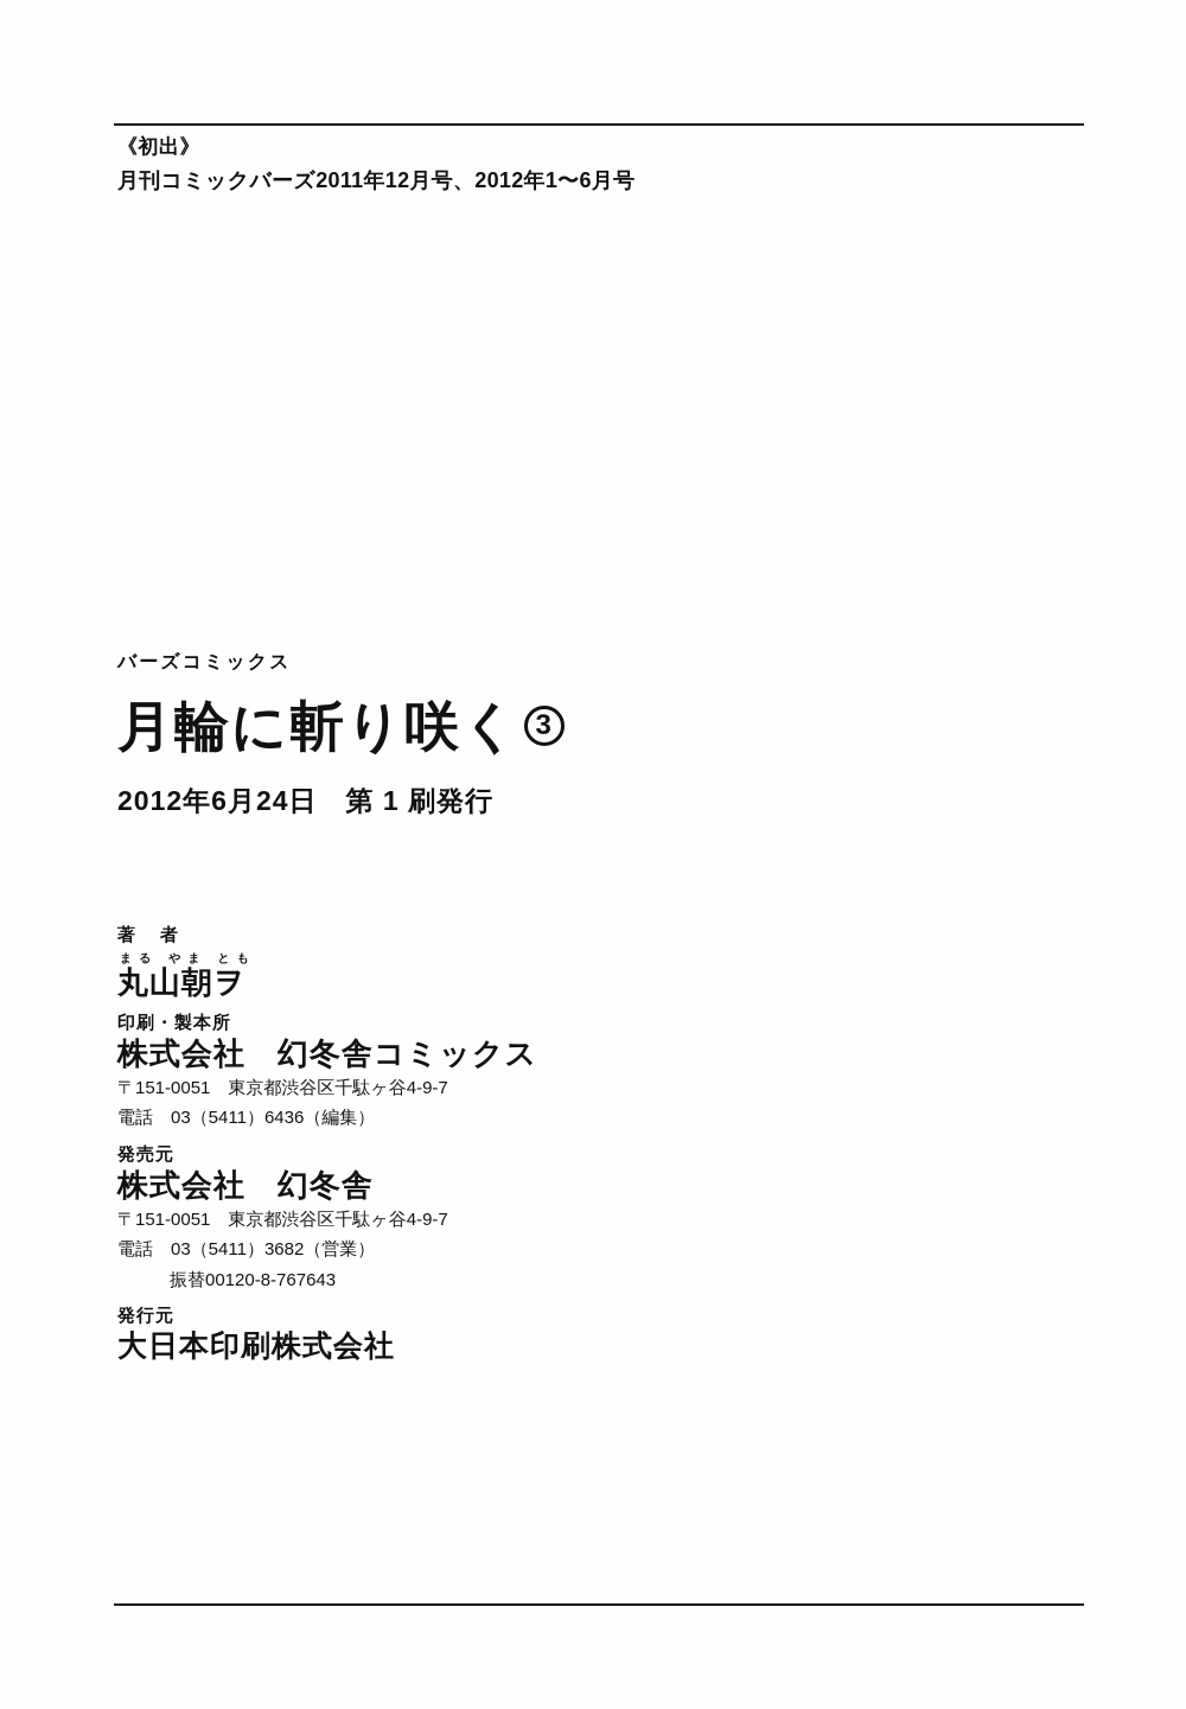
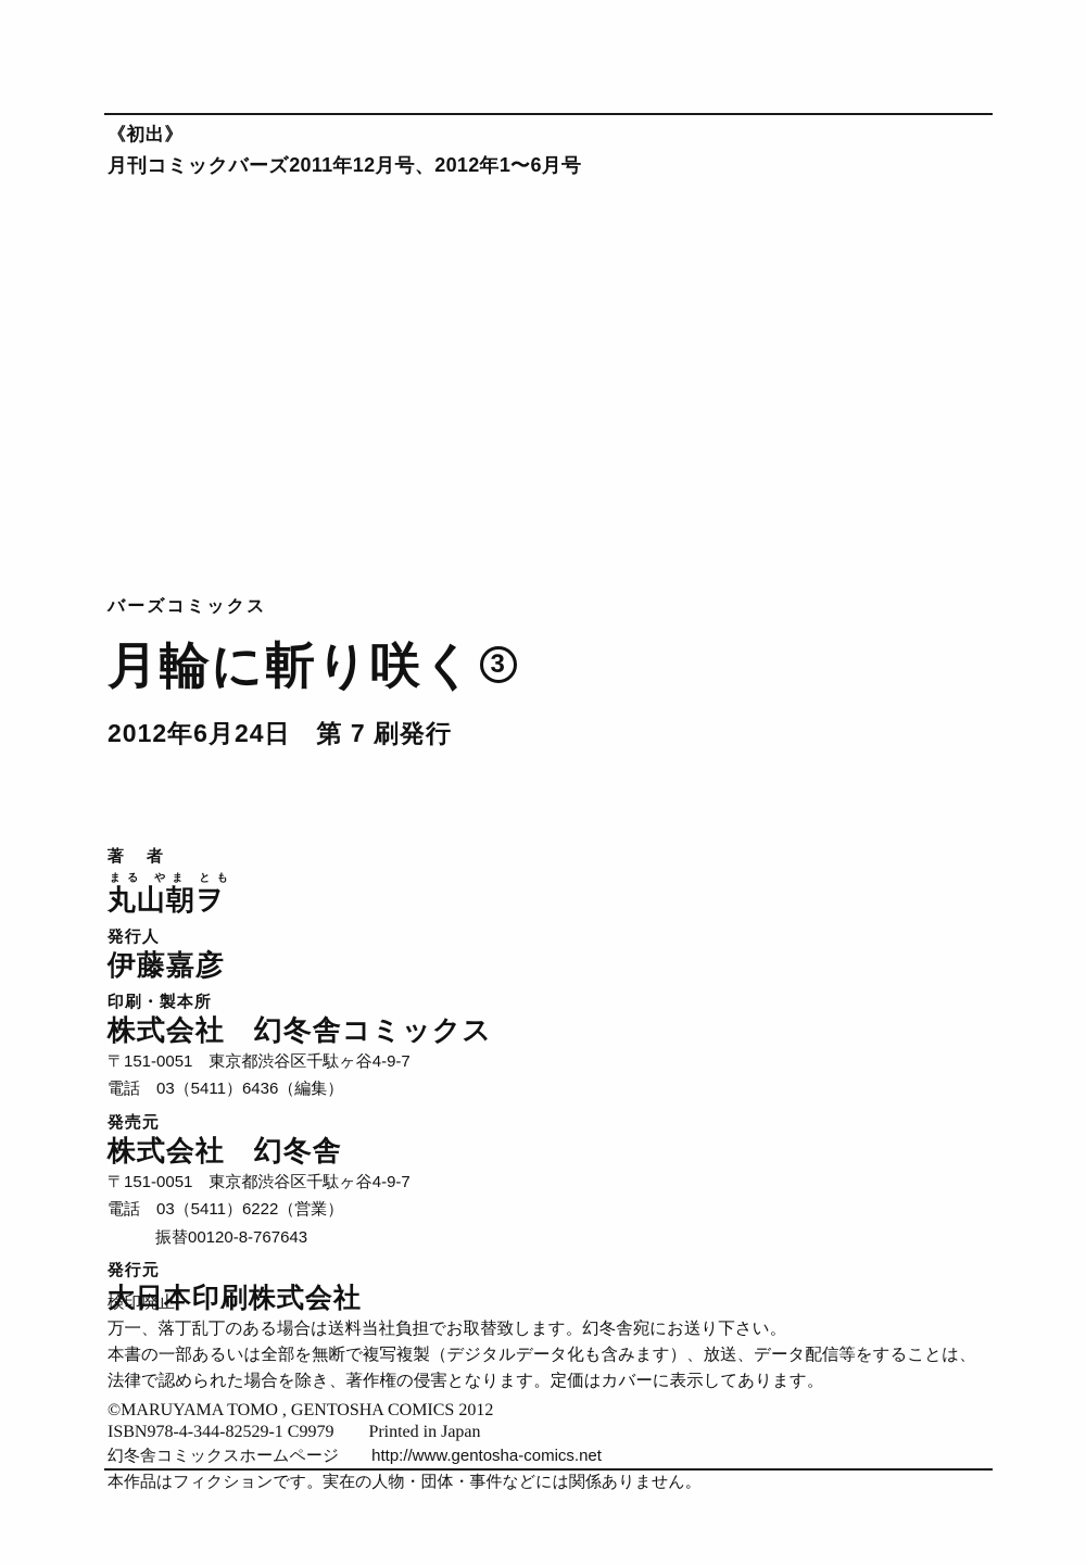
  《初出》
  月刊コミックバーズ2011年12月号、2012年1〜6月号
  バーズコミックス
  月輪に斬り咲く
  3
- 2012年6月24日 第 1 刷発行
+ 2012年6月24日 第 7 刷発行
  著 者
  まる やま とも
  丸山朝ヲ
+ 発行人
+ 伊藤嘉彦
  印刷・製本所
  株式会社 幻冬舎コミックス
  〒151-0051 東京都渋谷区千駄ヶ谷4-9-7
  電話 03（5411）6436（編集）
  発売元
  株式会社 幻冬舎
  〒151-0051 東京都渋谷区千駄ヶ谷4-9-7
- 電話 03（5411）3682（営業）
+ 電話 03（5411）6222（営業）
  振替00120-8-767643
  発行元
  大日本印刷株式会社
+ 検印廃止
+ 万一、落丁乱丁のある場合は送料当社負担でお取替致します。幻冬舎宛にお送り下さい。
+ 本書の一部あるいは全部を無断で複写複製（デジタルデータ化も含みます）、放送、データ配信等をすることは、
+ 法律で認められた場合を除き、著作権の侵害となります。定価はカバーに表示してあります。
+ ©MARUYAMA TOMO , GENTOSHA COMICS 2012
+ ISBN978-4-344-82529-1 C9979 Printed in Japan
+ 幻冬舎コミックスホームページ http://www.gentosha-comics.net
+ 本作品はフィクションです。実在の人物・団体・事件などには関係ありません。
